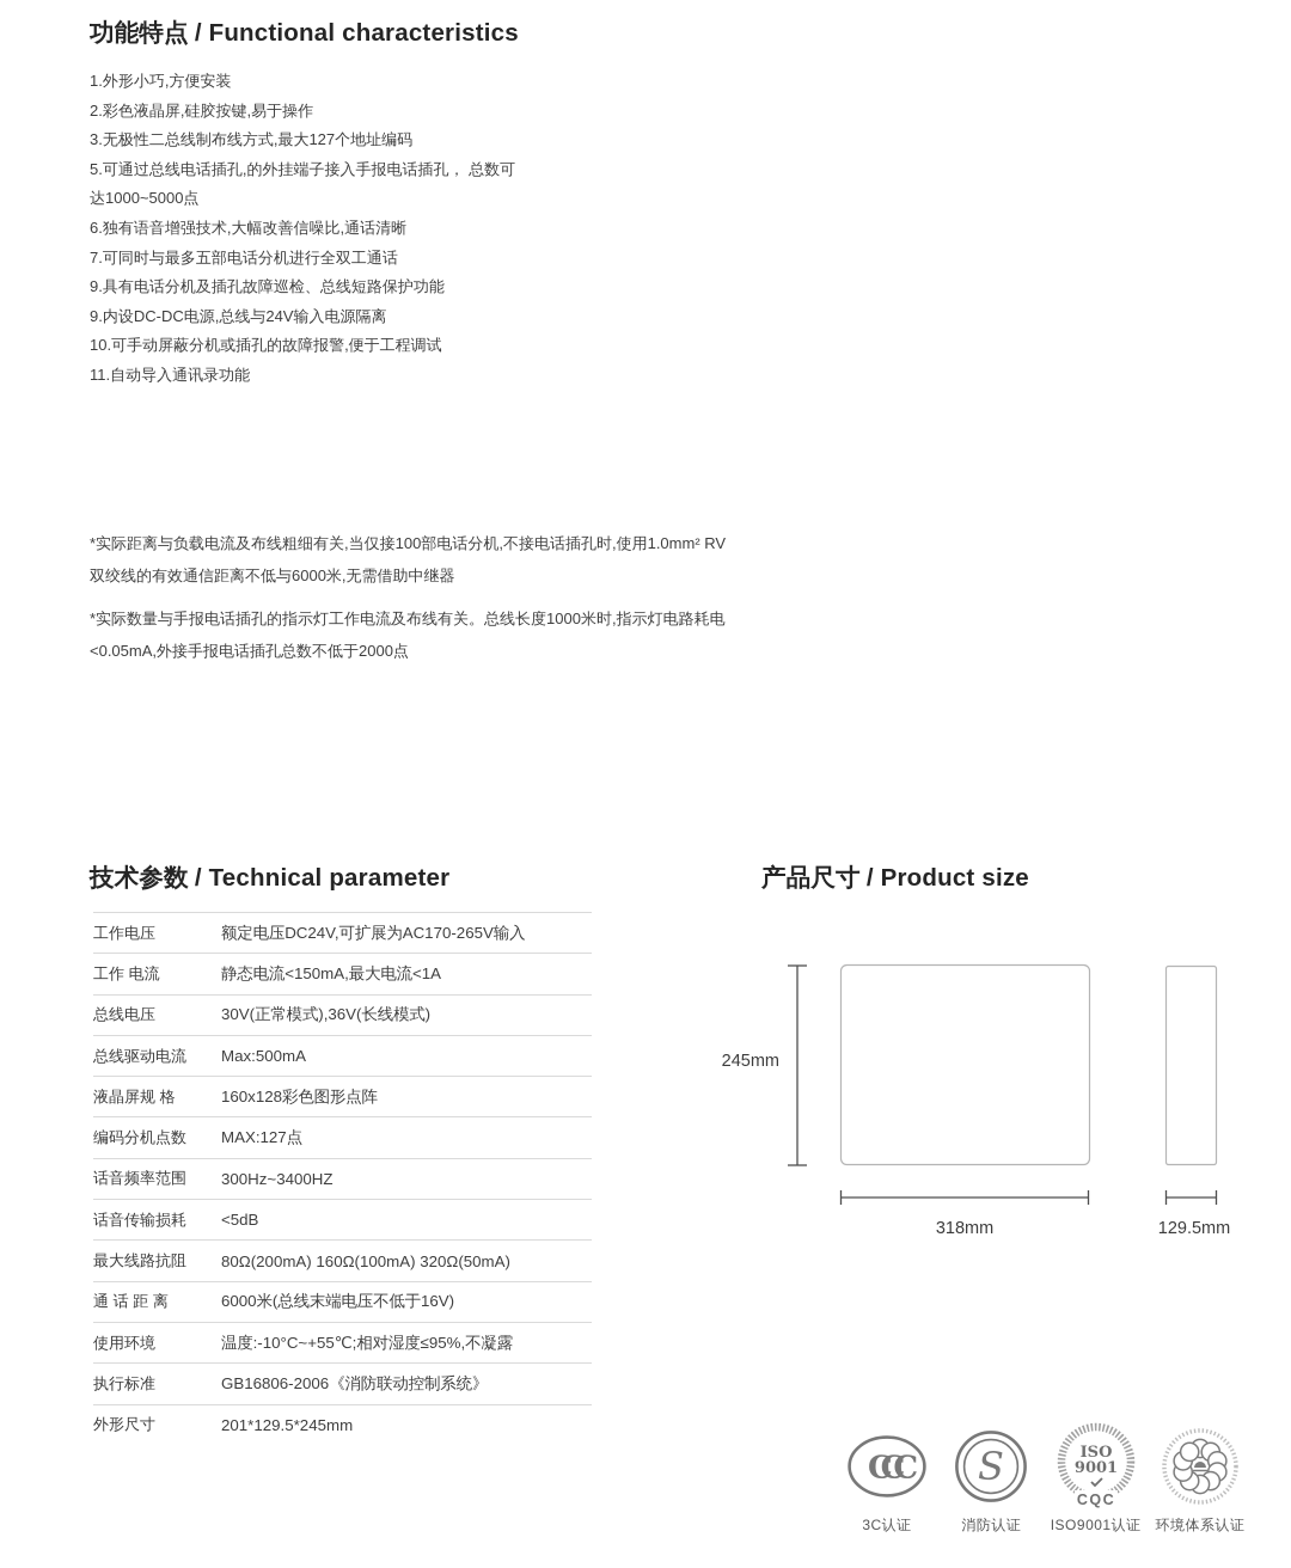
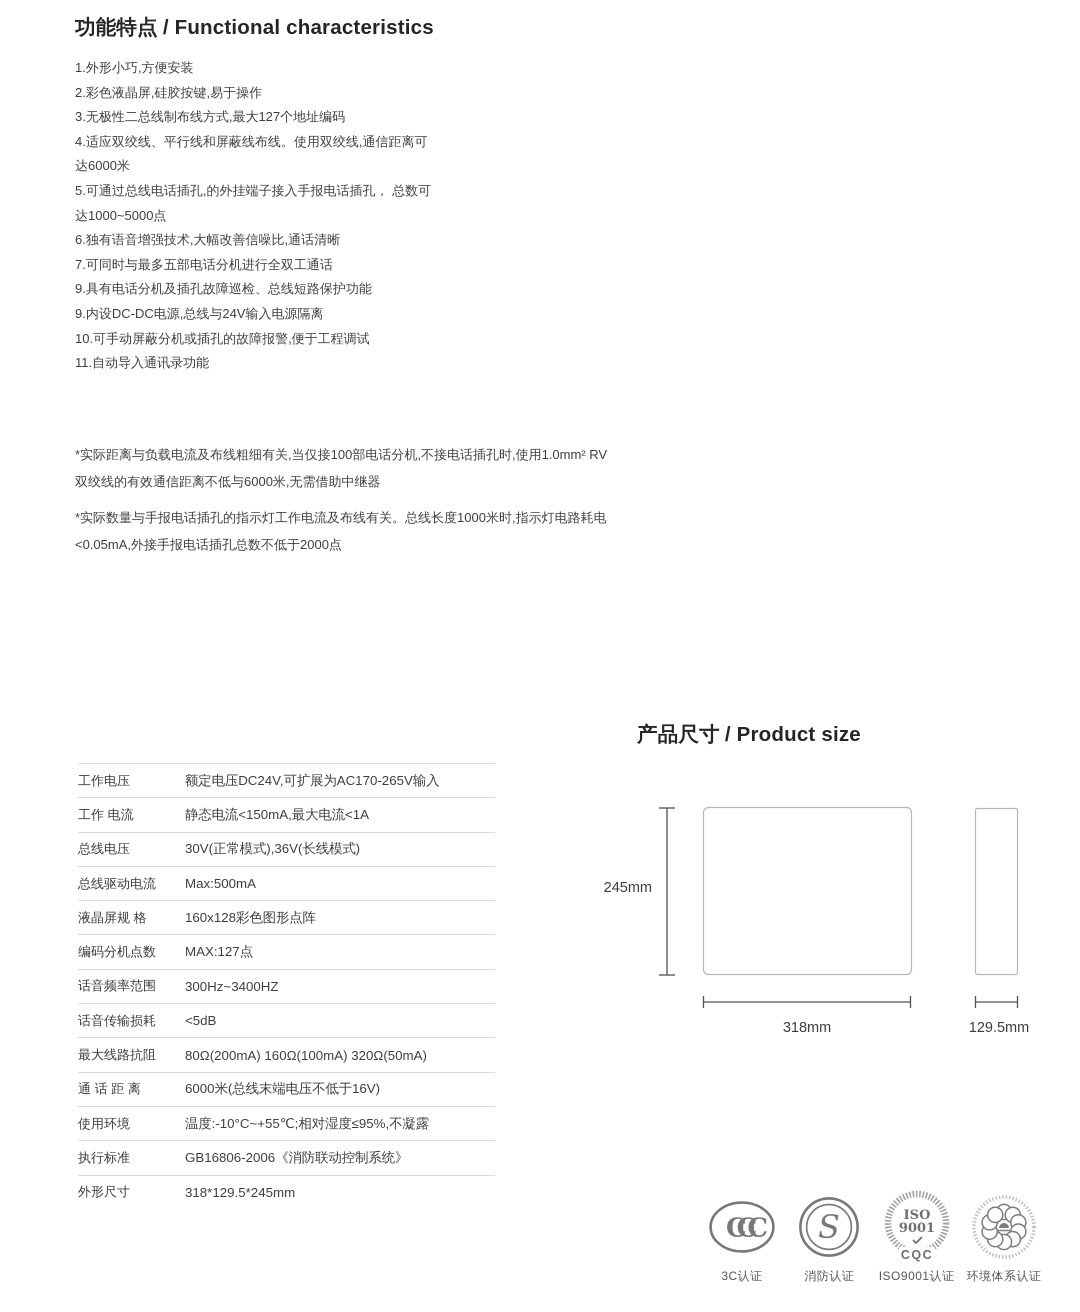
  功能特点 / Functional characteristics
  1.外形小巧,方便安装
  2.彩色液晶屏,硅胶按键,易于操作
  3.无极性二总线制布线方式,最大127个地址编码
+ 4.适应双绞线、平行线和屏蔽线布线。使用双绞线,通信距离可达6000米
  5.可通过总线电话插孔,的外挂端子接入手报电话插孔， 总数可达1000~5000点
  6.独有语音增强技术,大幅改善信噪比,通话清晰
  7.可同时与最多五部电话分机进行全双工通话
  9.具有电话分机及插孔故障巡检、总线短路保护功能
  9.内设DC-DC电源,总线与24V输入电源隔离
  10.可手动屏蔽分机或插孔的故障报警,便于工程调试
  11.自动导入通讯录功能
  *实际距离与负载电流及布线粗细有关,当仅接100部电话分机,不接电话插孔时,使用1.0mm² RV双绞线的有效通信距离不低与6000米,无需借助中继器
  *实际数量与手报电话插孔的指示灯工作电流及布线有关。总线长度1000米时,指示灯电路耗电<0.05mA,外接手报电话插孔总数不低于2000点
- 技术参数 / Technical parameter
  工作电压
  额定电压DC24V,可扩展为AC170-265V输入
  工作 电流
  静态电流<150mA,最大电流<1A
  总线电压
  30V(正常模式),36V(长线模式)
  总线驱动电流
  Max:500mA
  液晶屏规 格
  160x128彩色图形点阵
  编码分机点数
  MAX:127点
  话音频率范围
  300Hz~3400HZ
  话音传输损耗
  <5dB
  最大线路抗阻
  80Ω(200mA) 160Ω(100mA) 320Ω(50mA)
  通 话 距 离
  6000米(总线末端电压不低于16V)
  使用环境
  温度:-10°C~+55℃;相对湿度≤95%,不凝露
  执行标准
  GB16806-2006《消防联动控制系统》
  外形尺寸
- 201*129.5*245mm
+ 318*129.5*245mm
  产品尺寸 / Product size
  245mm
  318mm
  129.5mm
  CCC
  3C认证
  S
  消防认证
  ISO
  9001
  CQC
  ISO9001认证
  环境体系认证
